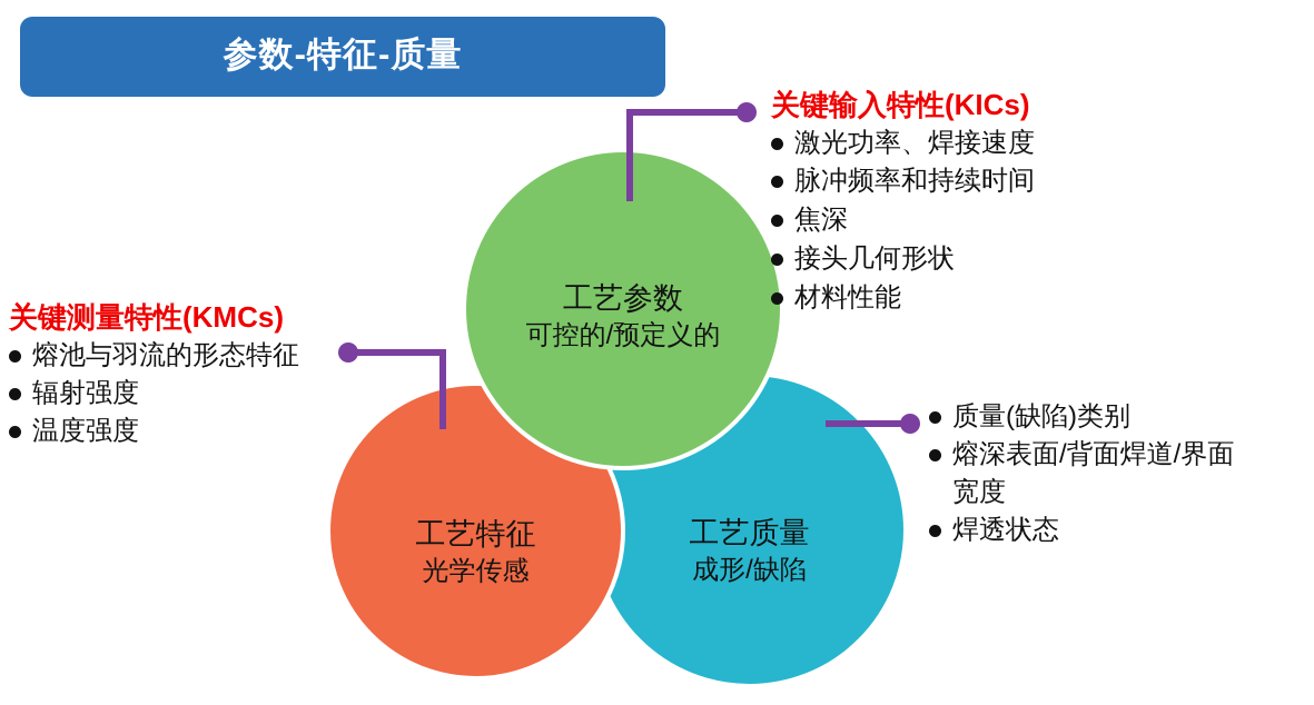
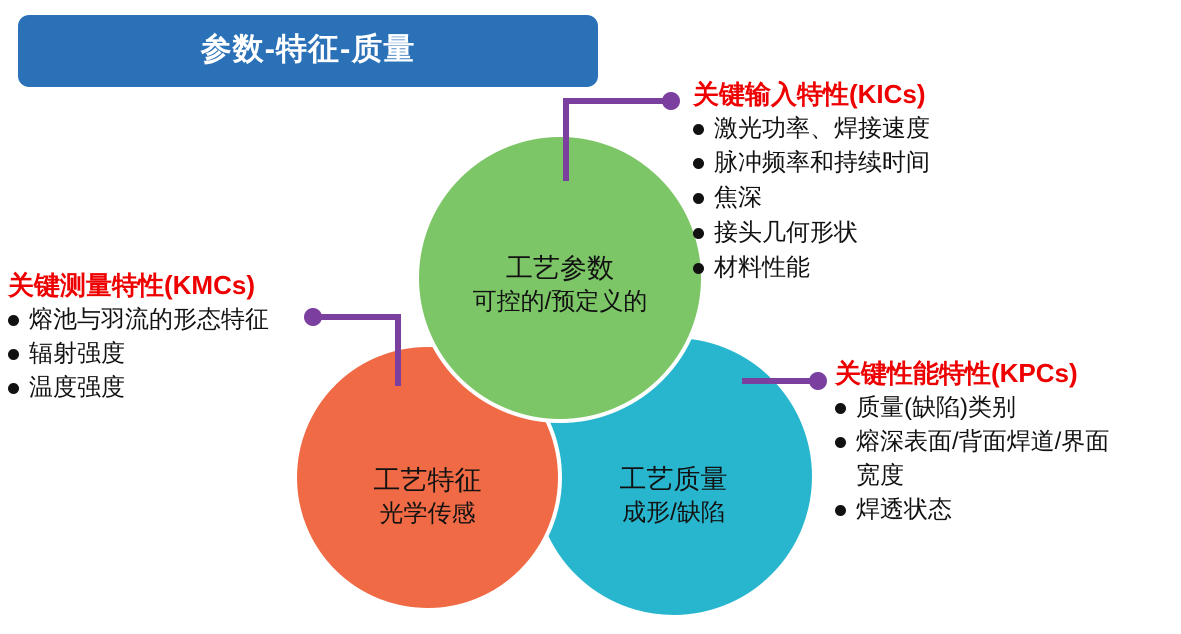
  参数-特征-质量
  工艺参数
  可控的/预定义的
  工艺特征
  光学传感
  工艺质量
  成形/缺陷
  关键输入特性(KICs)
  激光功率、焊接速度
  脉冲频率和持续时间
  焦深
  接头几何形状
  材料性能
  关键测量特性(KMCs)
  熔池与羽流的形态特征
  辐射强度
  温度强度
+ 关键性能特性(KPCs)
  质量(缺陷)类别
  熔深表面/背面焊道/界面
  宽度
  焊透状态
